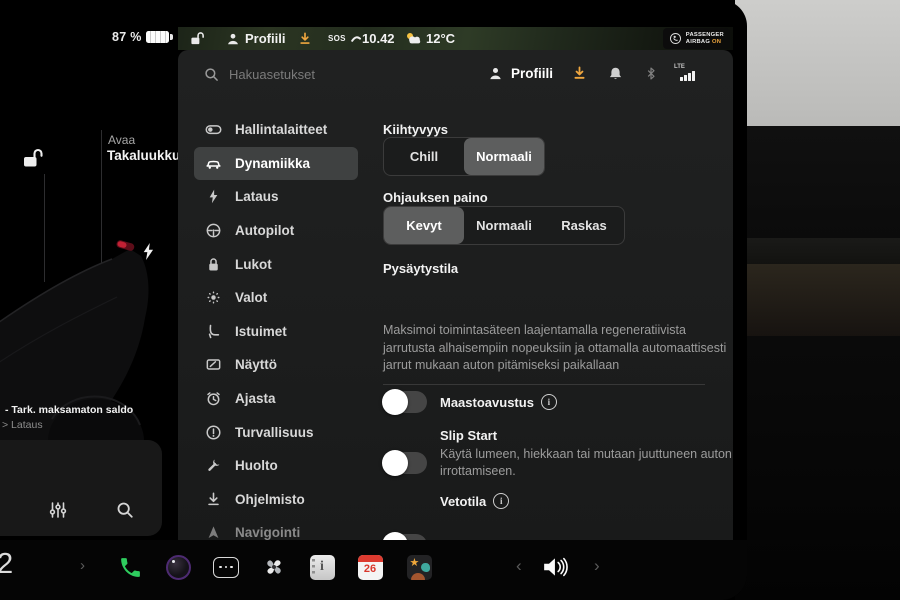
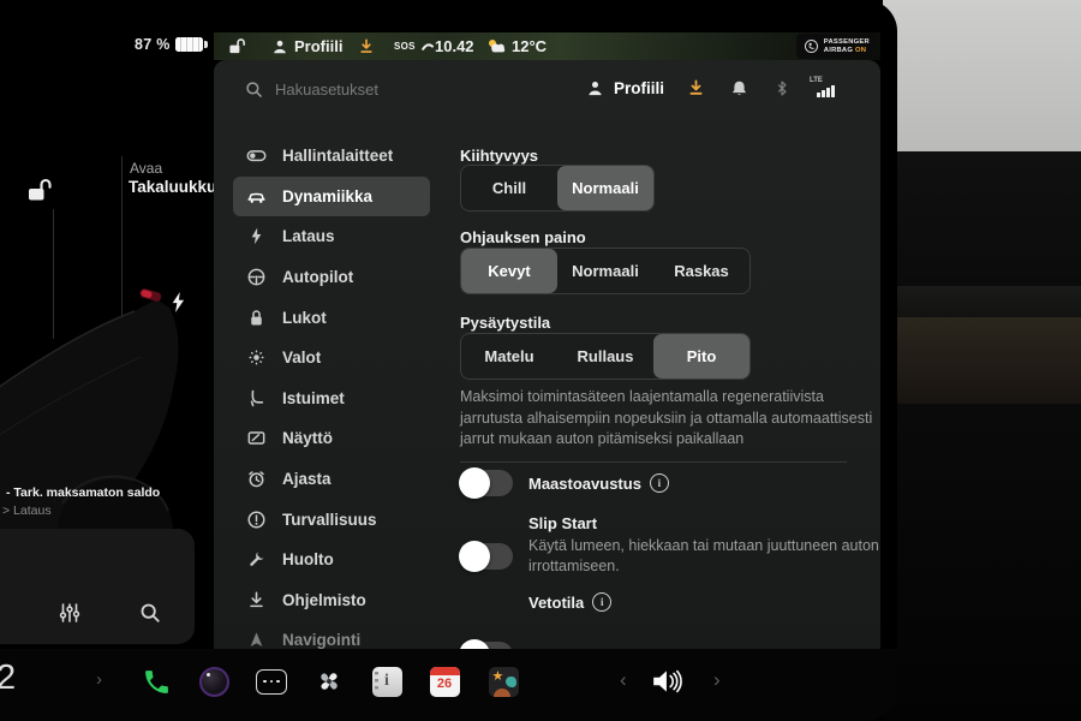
  87 %
  Profiili
  SOS
  10.42
  12°C
  Avaa
  Takaluukku
  - Tark. maksamaton saldo
  > Lataus
  Hakuasetukset
  Profiili
  Hallintalaitteet
  Dynamiikka
  Lataus
  Autopilot
  Lukot
  Valot
  Istuimet
  Näyttö
  Ajasta
  Turvallisuus
  Huolto
  Ohjelmisto
  Navigointi
  Kiihtyvyys
  Chill
  Normaali
  Ohjauksen paino
  Kevyt
  Normaali
  Raskas
  Pysäytystila
+ Matelu
+ Rullaus
+ Pito
  Maksimoi toimintasäteen laajentamalla regeneratiivista jarrutusta alhaisempiin nopeuksiin ja ottamalla automaattisesti jarrut mukaan auton pitämiseksi paikallaan
  Maastoavustus
  i
  Slip Start
  Käytä lumeen, hiekkaan tai mutaan juuttuneen auton irrottamiseen.
  Vetotila
  i
  2
  ›
  i
  26
  ★
  ‹
  ›
